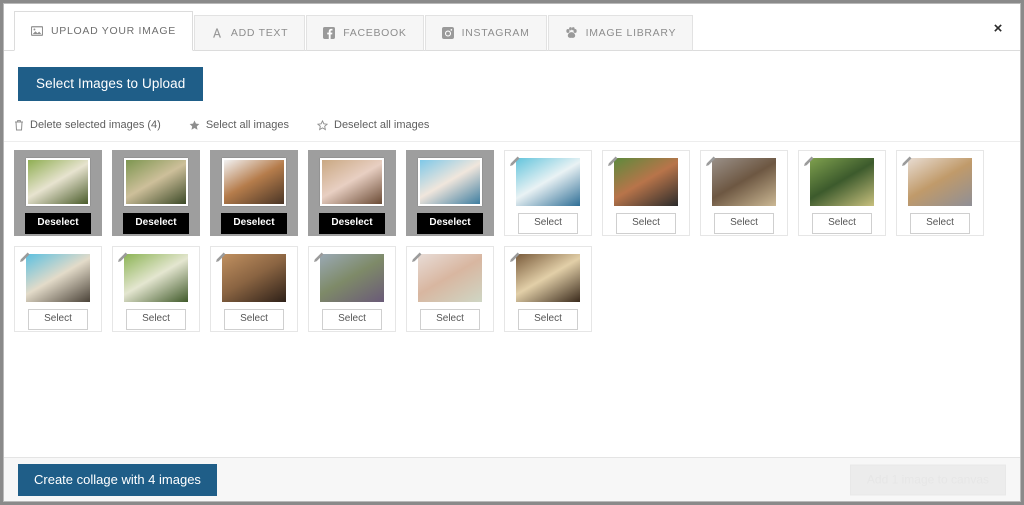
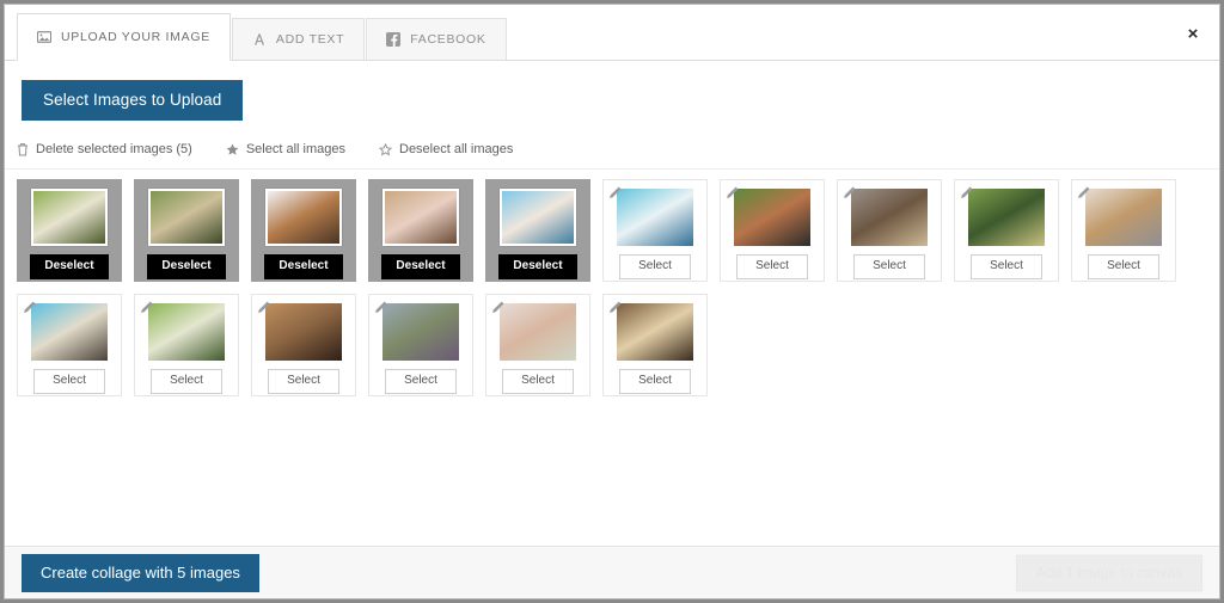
  UPLOAD YOUR IMAGE
  ADD TEXT
  FACEBOOK
- INSTAGRAM
- IMAGE LIBRARY
  ×
  Select Images to Upload
- Delete selected images (4)
+ Delete selected images (5)
  Select all images
  Deselect all images
  Deselect
  Deselect
  Deselect
  Deselect
  Deselect
  Select
  Select
  Select
  Select
  Select
  Select
  Select
  Select
  Select
  Select
  Select
- Create collage with 4 images
+ Create collage with 5 images
